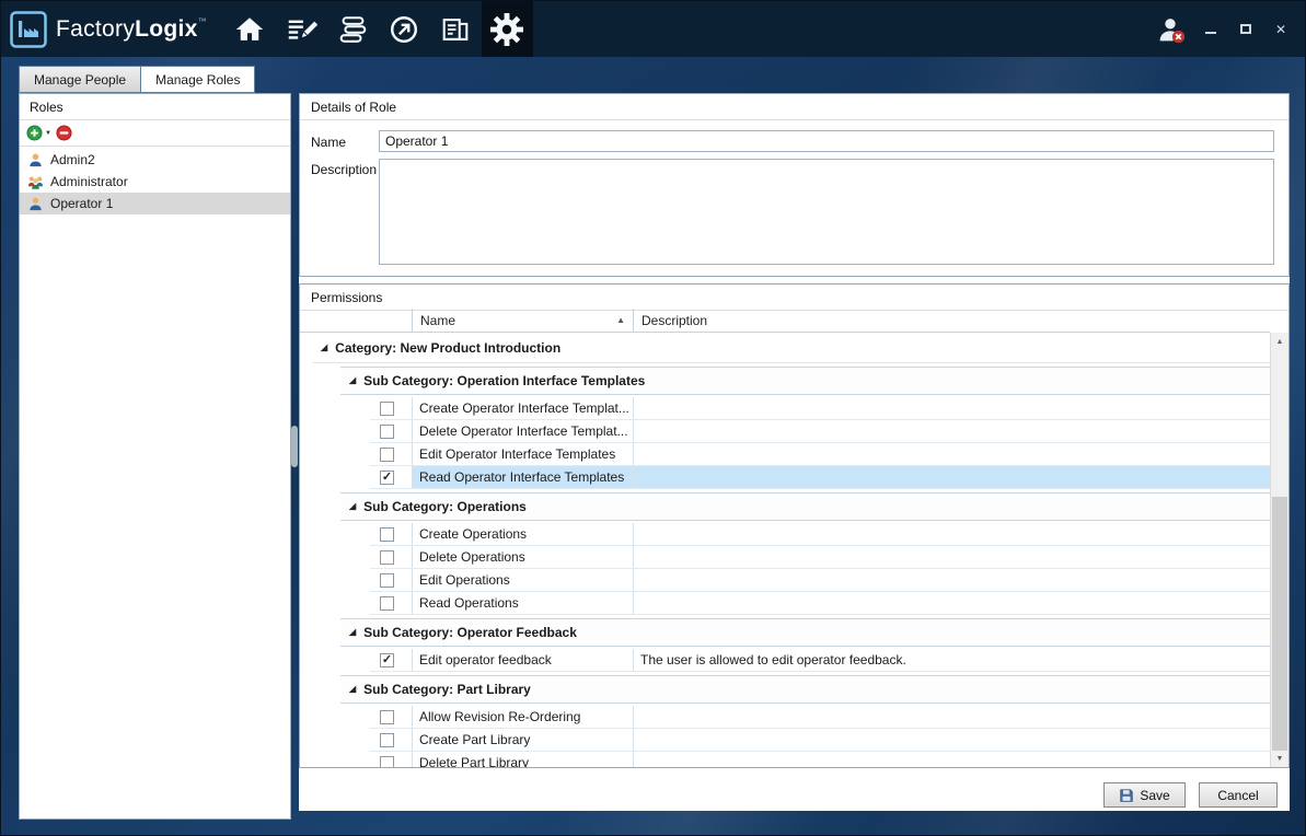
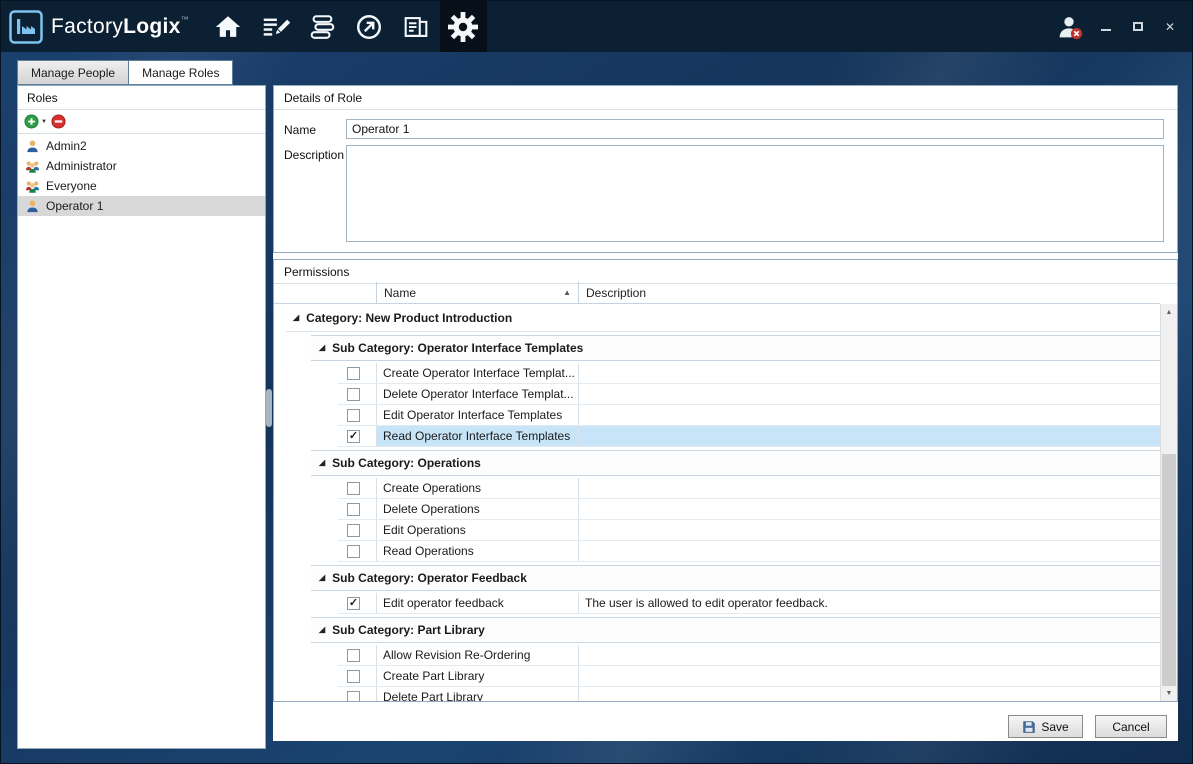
  FactoryLogix™
  ✕
  Manage People
  Manage Roles
  Roles
  Admin2
  Administrator
+ Everyone
  Operator 1
  Details of Role
  Name
  Operator 1
  Description
  Permissions
  Name
  ▲
  Description
  ◢
  Category: New Product Introduction
  ◢
- Sub Category: Operation Interface Templates
+ Sub Category: Operator Interface Templates
  Create Operator Interface Templat...
  Delete Operator Interface Templat...
  Edit Operator Interface Templates
  ✓
  Read Operator Interface Templates
  ◢
  Sub Category: Operations
  Create Operations
  Delete Operations
  Edit Operations
  Read Operations
  ◢
  Sub Category: Operator Feedback
  ✓
  Edit operator feedback
  The user is allowed to edit operator feedback.
  ◢
  Sub Category: Part Library
  Allow Revision Re-Ordering
  Create Part Library
  Delete Part Library
  Save
  Cancel
